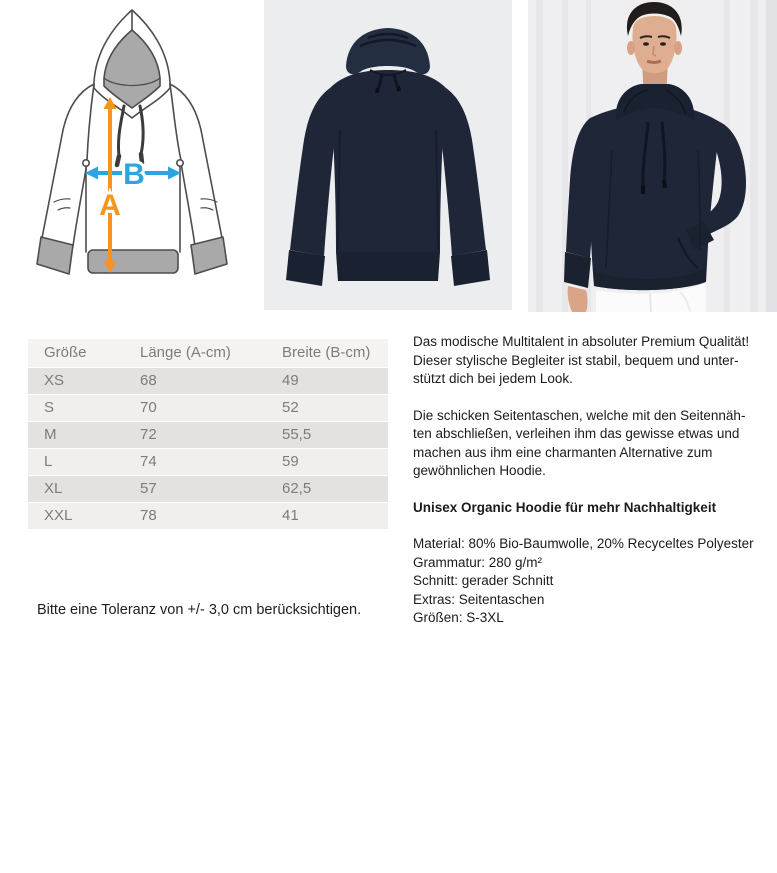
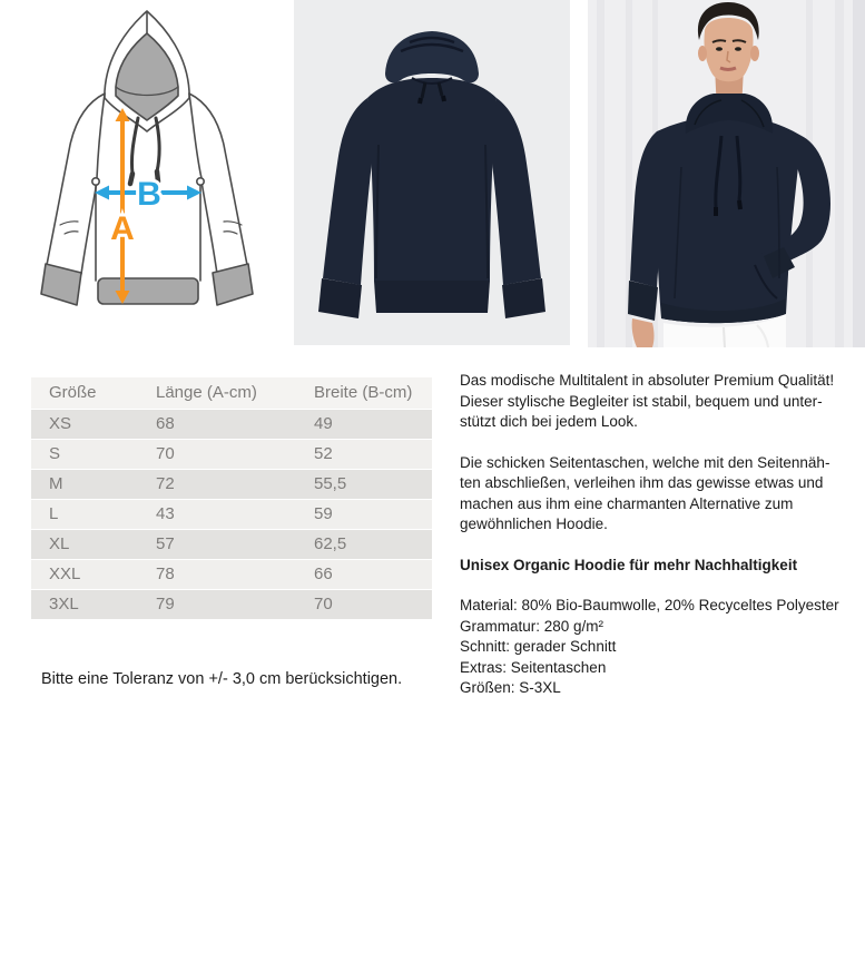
  A
  B
  Größe	Länge (A-cm)	Breite (B-cm)
  XS	68	49
  S	70	52
  M	72	55,5
- L	74	59
+ L	43	59
  XL	57	62,5
- XXL	78	41
+ XXL	78	66
+ 3XL	79	70
  Das modische Multitalent in absoluter Premium Qualität!
  Dieser stylische Begleiter ist stabil, bequem und unter-
  stützt dich bei jedem Look.
  Die schicken Seitentaschen, welche mit den Seitennäh-
  ten abschließen, verleihen ihm das gewisse etwas und
  machen aus ihm eine charmanten Alternative zum
  gewöhnlichen Hoodie.
  Unisex Organic Hoodie für mehr Nachhaltigkeit
  Material: 80% Bio-Baumwolle, 20% Recyceltes Polyester
  Grammatur: 280 g/m²
  Schnitt: gerader Schnitt
  Extras: Seitentaschen
  Größen: S-3XL
  Bitte eine Toleranz von +/- 3,0 cm berücksichtigen.
